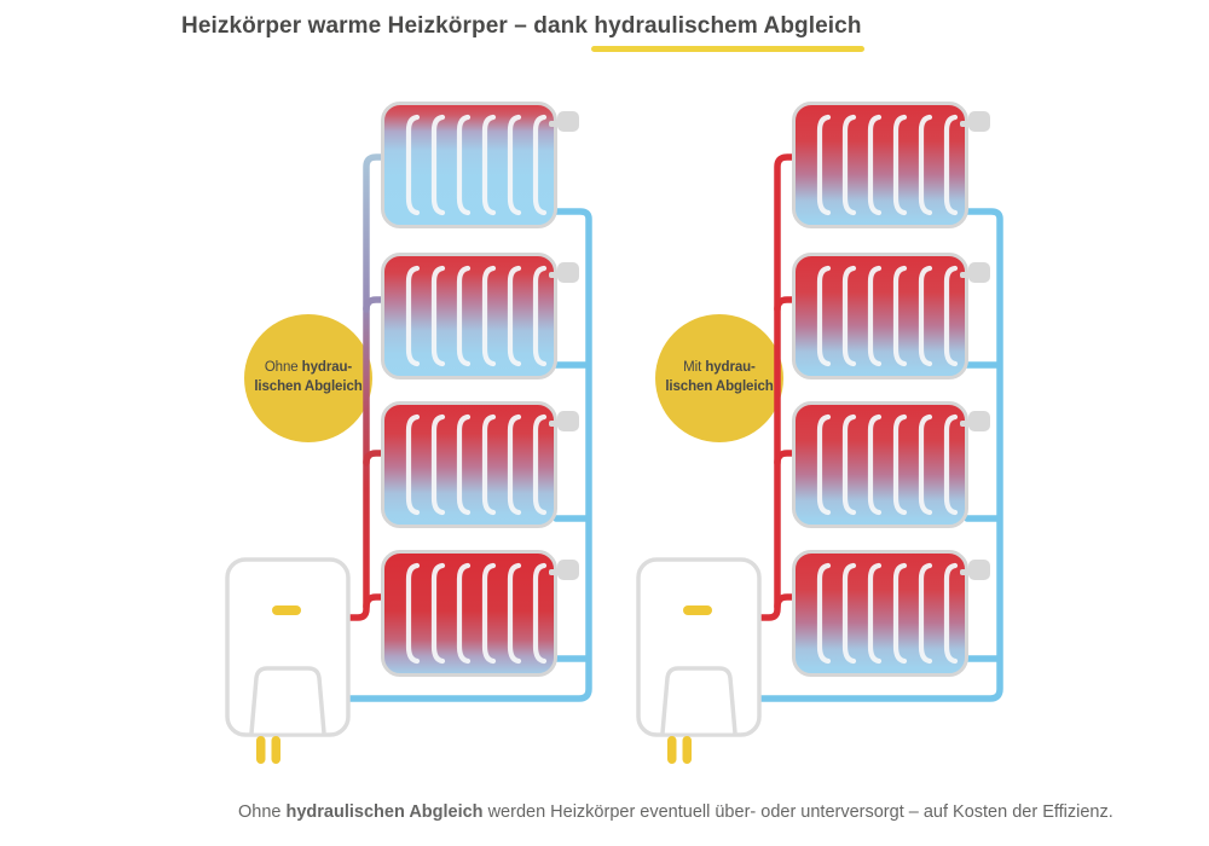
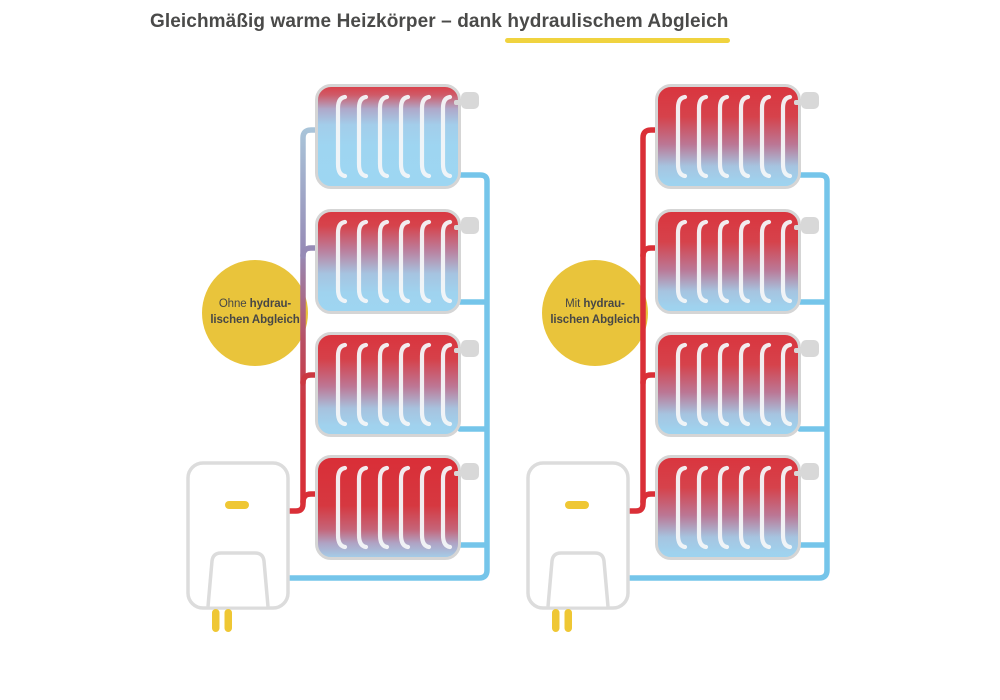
- Heizkörper warme Heizkörper – dank hydraulischem Abgleich
+ Gleichmäßig warme Heizkörper – dank hydraulischem Abgleich
  Ohne hydrau-
  lischen Abgleich
  Mit hydrau-
  lischen Abgleich
- Ohne hydraulischen Abgleich werden Heizkörper eventuell über- oder unterversorgt – auf Kosten der Effizienz.
